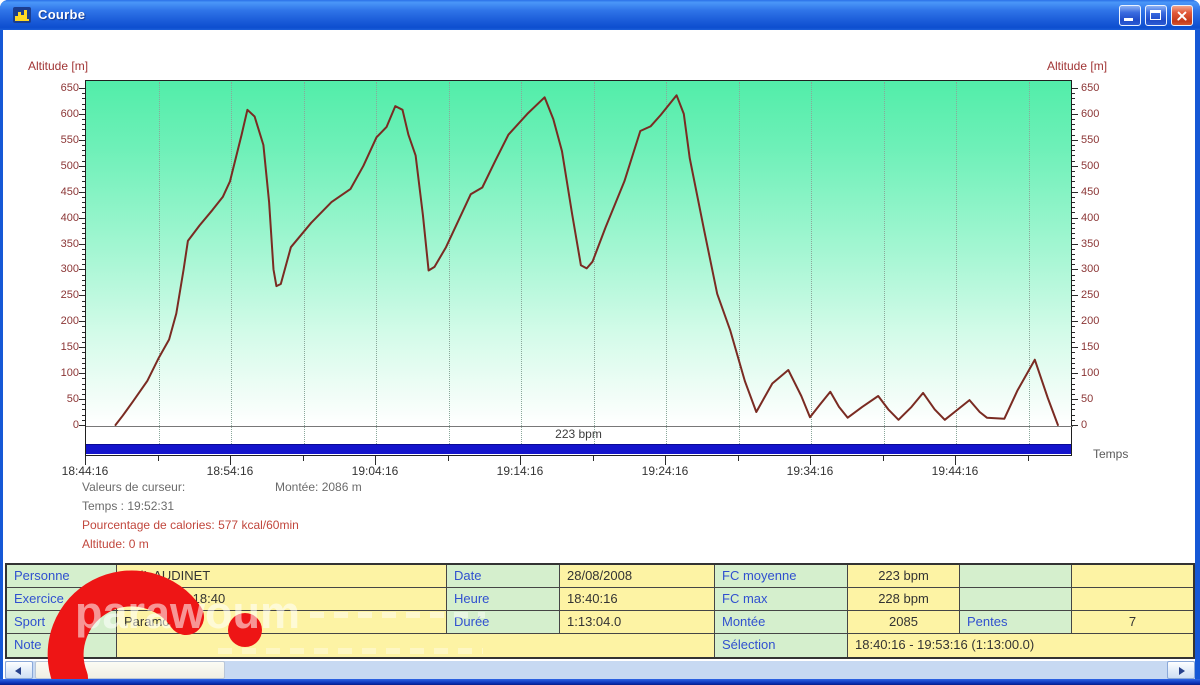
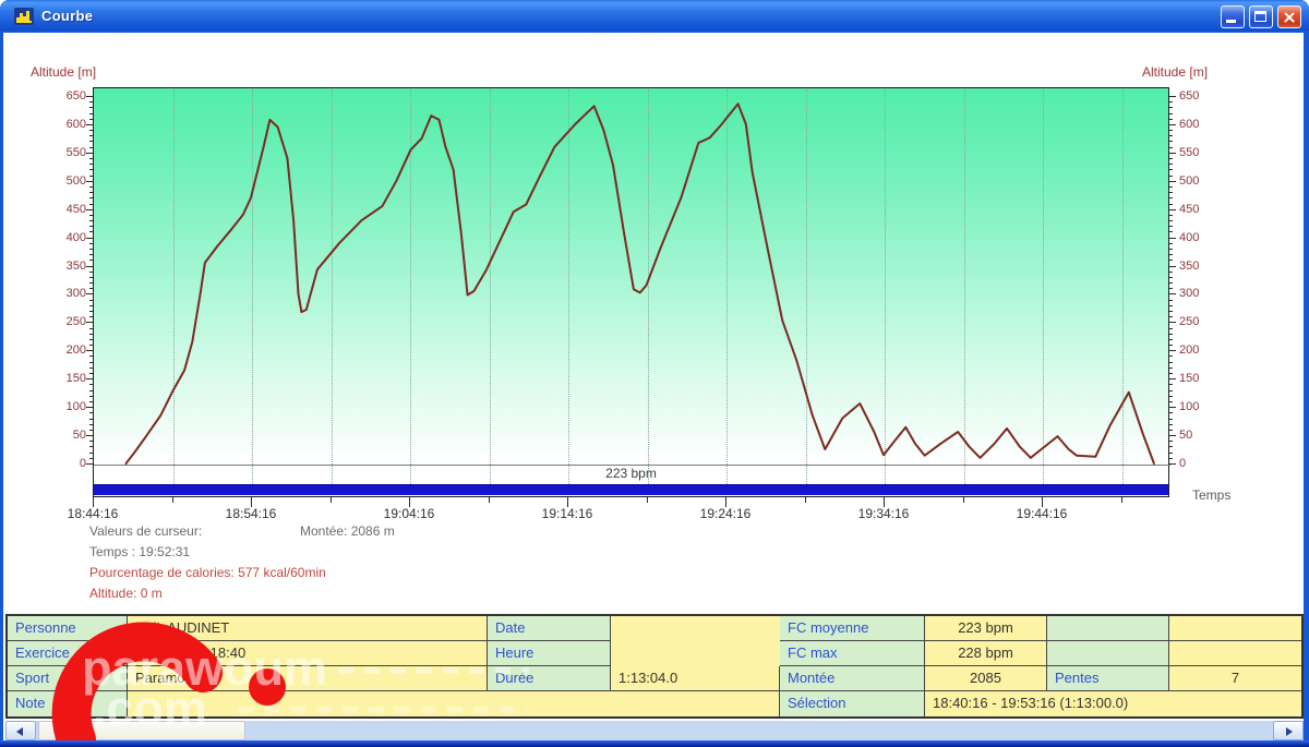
  Courbe
  Altitude [m]
  Altitude [m]
  223 bpm
  0
  0
  50
  50
  100
  100
  150
  150
  200
  200
  250
  250
  300
  300
  350
  350
  400
  400
  450
  450
  500
  500
  550
  550
  600
  600
  650
  650
  18:44:16
  18:54:16
  19:04:16
  19:14:16
  19:24:16
  19:34:16
  19:44:16
  Temps
  Valeurs de curseur:
  Montée: 2086 m
  Temps : 19:52:31
  Pourcentage de calories: 577 kcal/60min
  Altitude: 0 m
  Personne
  Date
- 28/08/2008
  FC moyenne
  223 bpm
  Exercice
  Heure
- 18:40:16
  FC max
  228 bpm
  Sport
  Durée
  1:13:04.0
  Montée
  2085
  Pentes
  7
  Note
  Sélection
  18:40:16 - 19:53:16 (1:13:00.0)
  parawoum
+ .com
